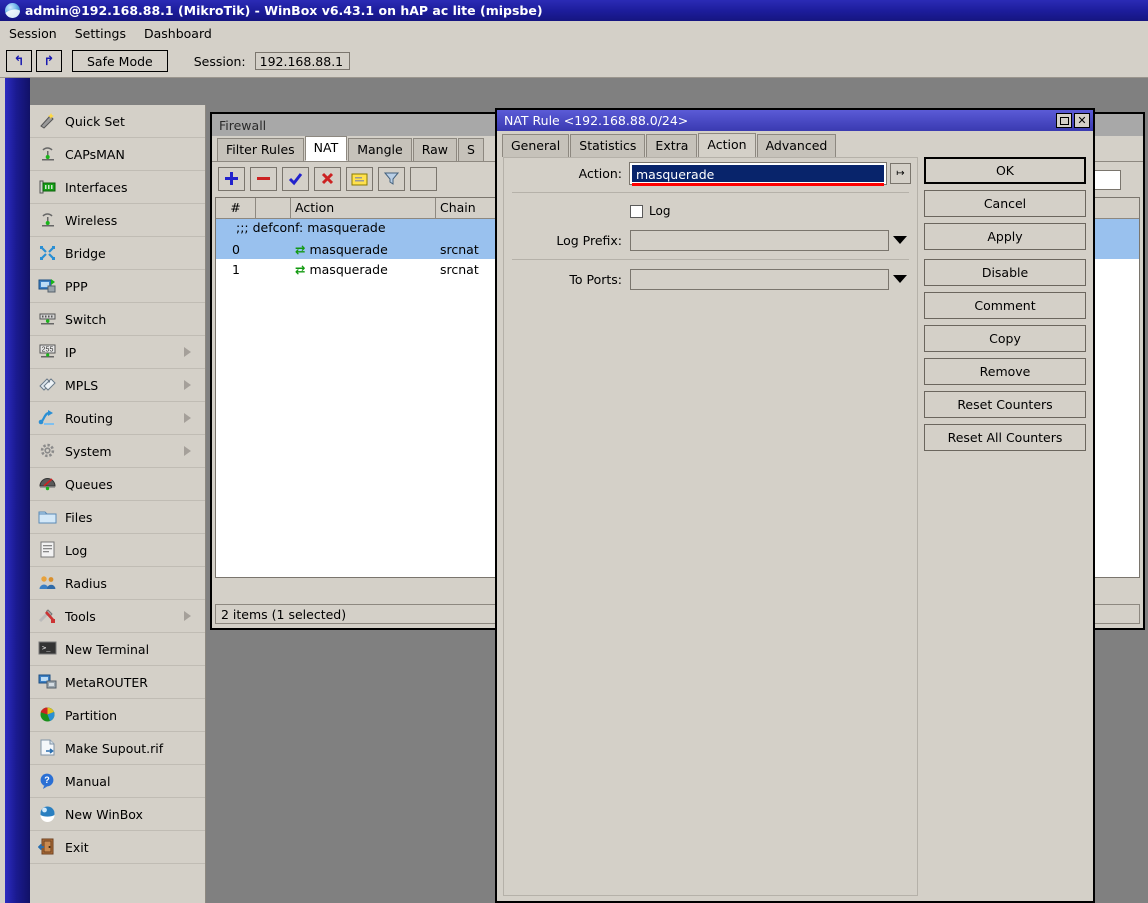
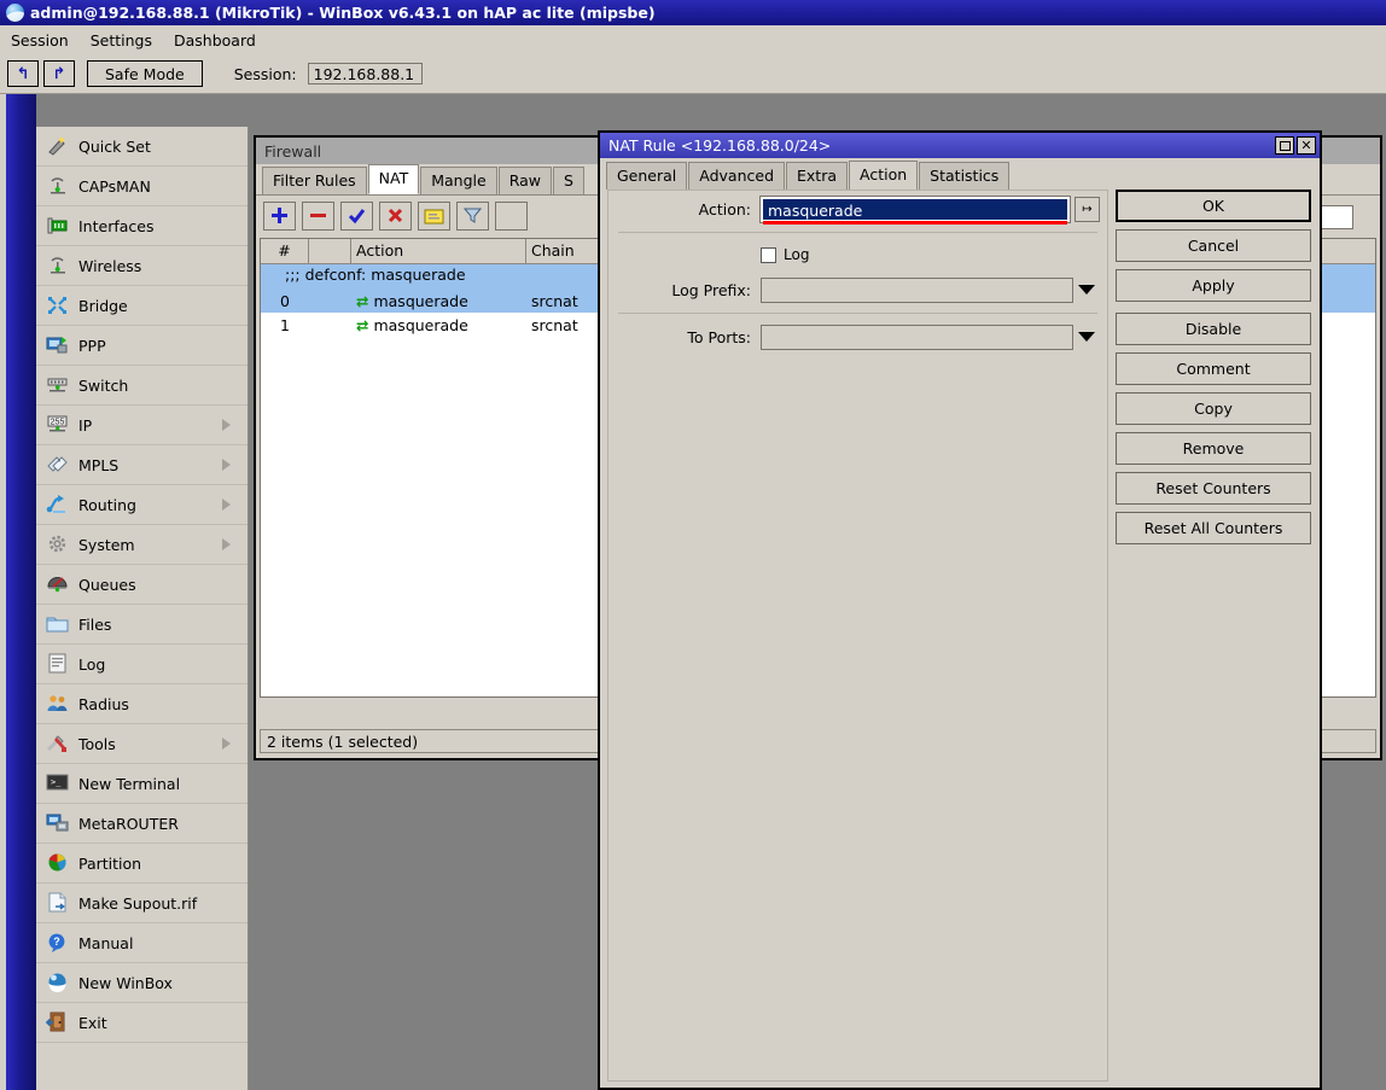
  admin@192.168.88.1 (MikroTik) - WinBox v6.43.1 on hAP ac lite (mipsbe)
  Session
  Settings
  Dashboard
  ↰
  ↱
  Safe Mode
  Session:
  192.168.88.1
  Quick Set
  CAPsMAN
  Interfaces
  Wireless
  Bridge
  PPP
  Switch
  IP
  MPLS
  Routing
  System
  Queues
  Files
  Log
  Radius
  Tools
  >_
  New Terminal
  MetaROUTER
  Partition
  Make Supout.rif
  ?
  Manual
  New WinBox
  Exit
  Firewall
  Filter Rules
  NAT
  Mangle
  Raw
  S
  #
  Action
  Chain
  ;;; defconf: masquerade
  0
  ⇄ masquerade
  srcnat
  1
  ⇄ masquerade
  srcnat
  2 items (1 selected)
  NAT Rule <192.168.88.0/24>
  ✕
  General
- Statistics
+ Advanced
  Extra
  Action
- Advanced
+ Statistics
  Action:
  masquerade
  ↦
  Log
  Log Prefix:
  To Ports:
  OK
  Cancel
  Apply
  Disable
  Comment
  Copy
  Remove
  Reset Counters
  Reset All Counters
